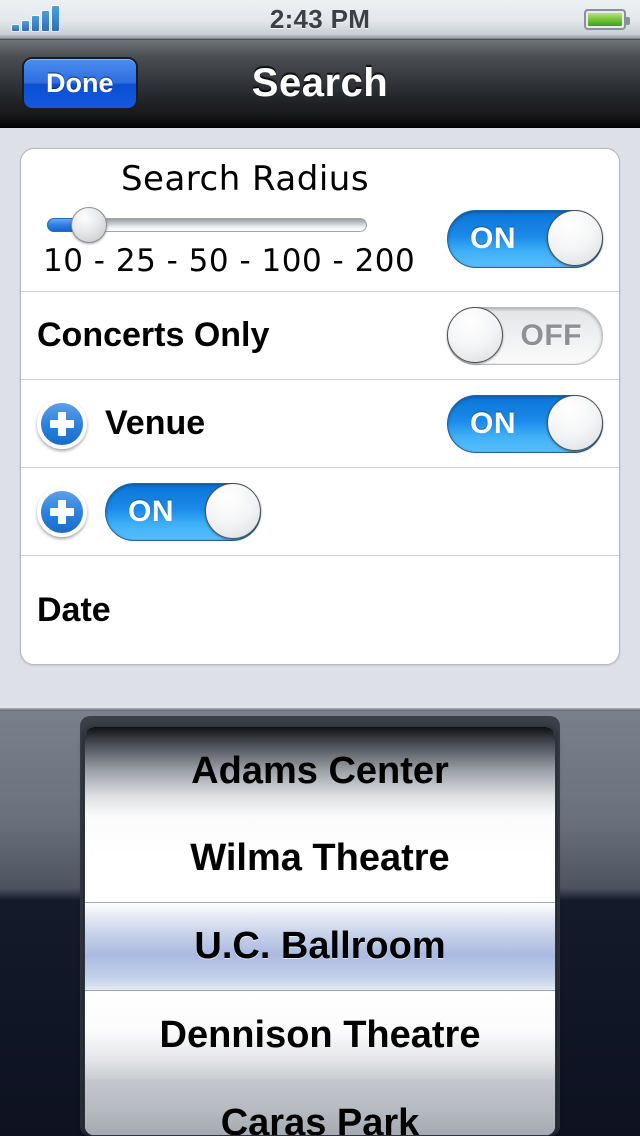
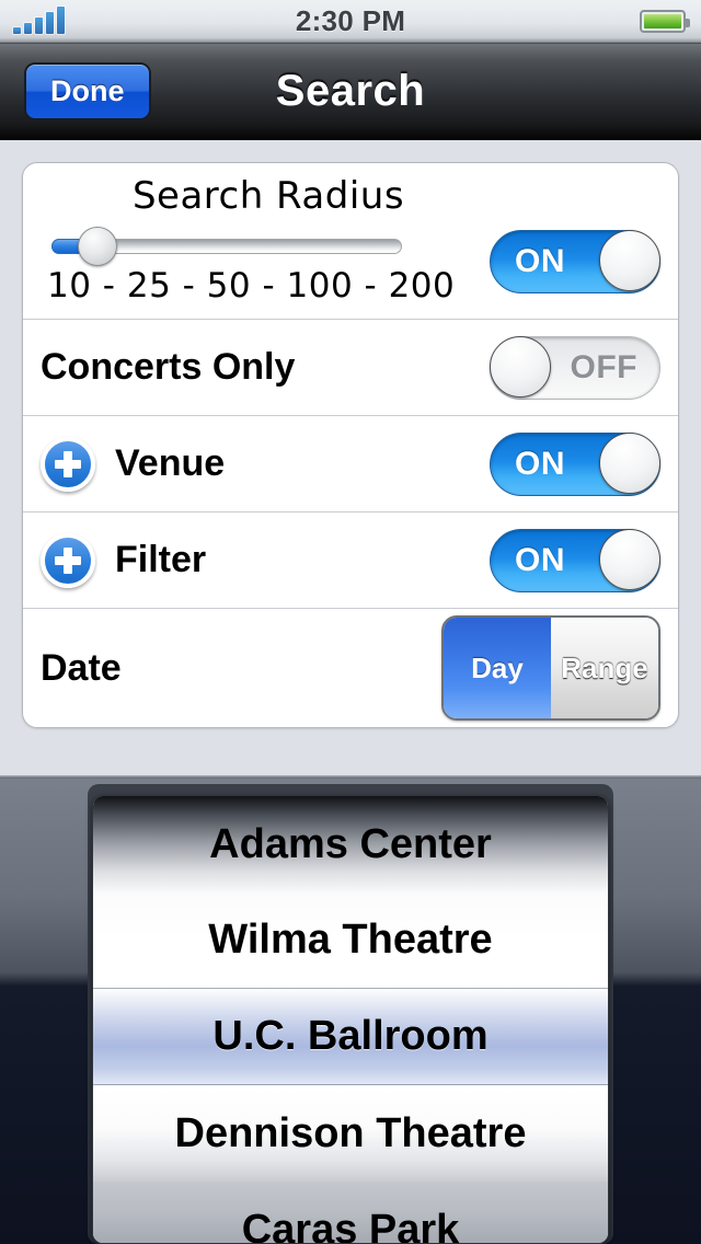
- 2:43 PM
+ 2:30 PM
  Done
  Search
  Search Radius
  10 - 25 - 50 - 100 - 200
  ON
  Concerts Only
  OFF
  Venue
  ON
+ Filter
  ON
  Date
+ Day
+ Range
  Adams Center
  Wilma Theatre
  U.C. Ballroom
  Dennison Theatre
  Caras Park
